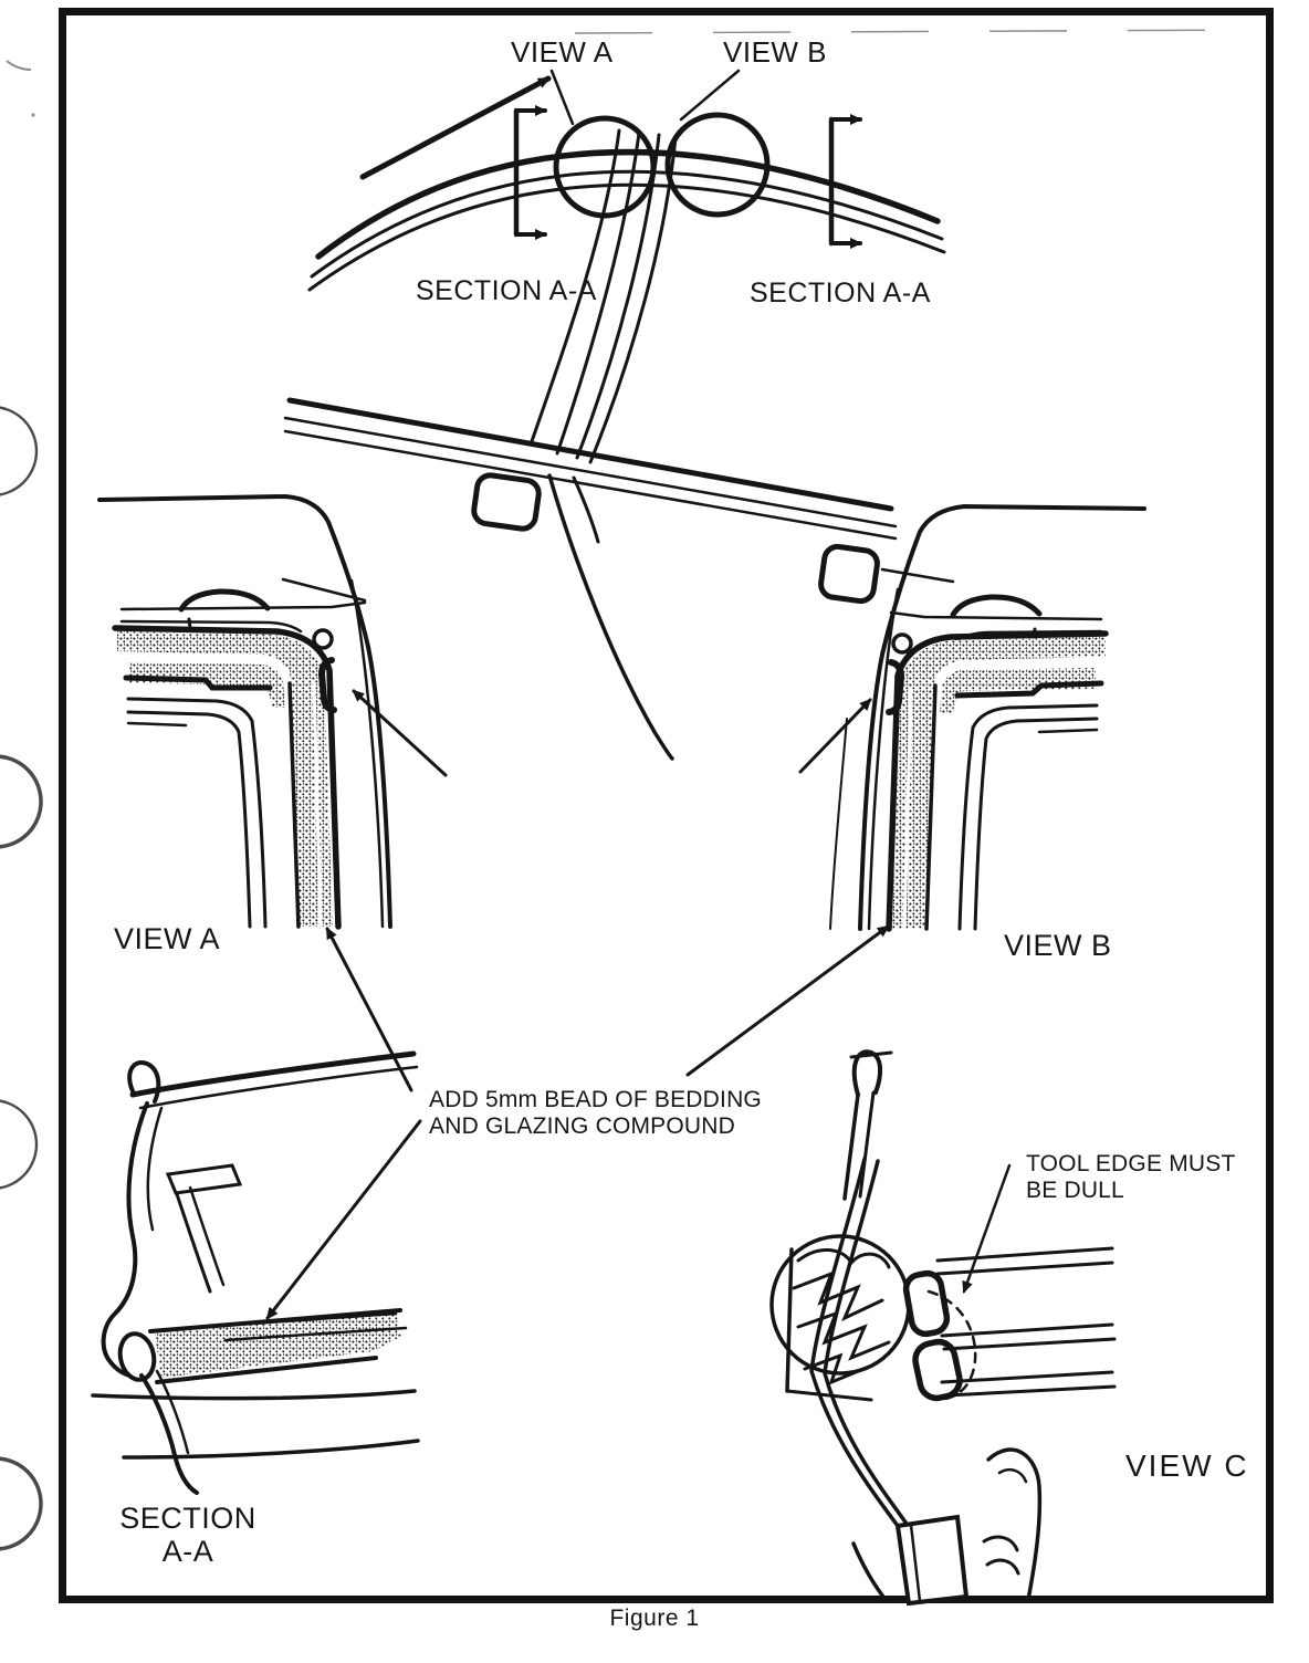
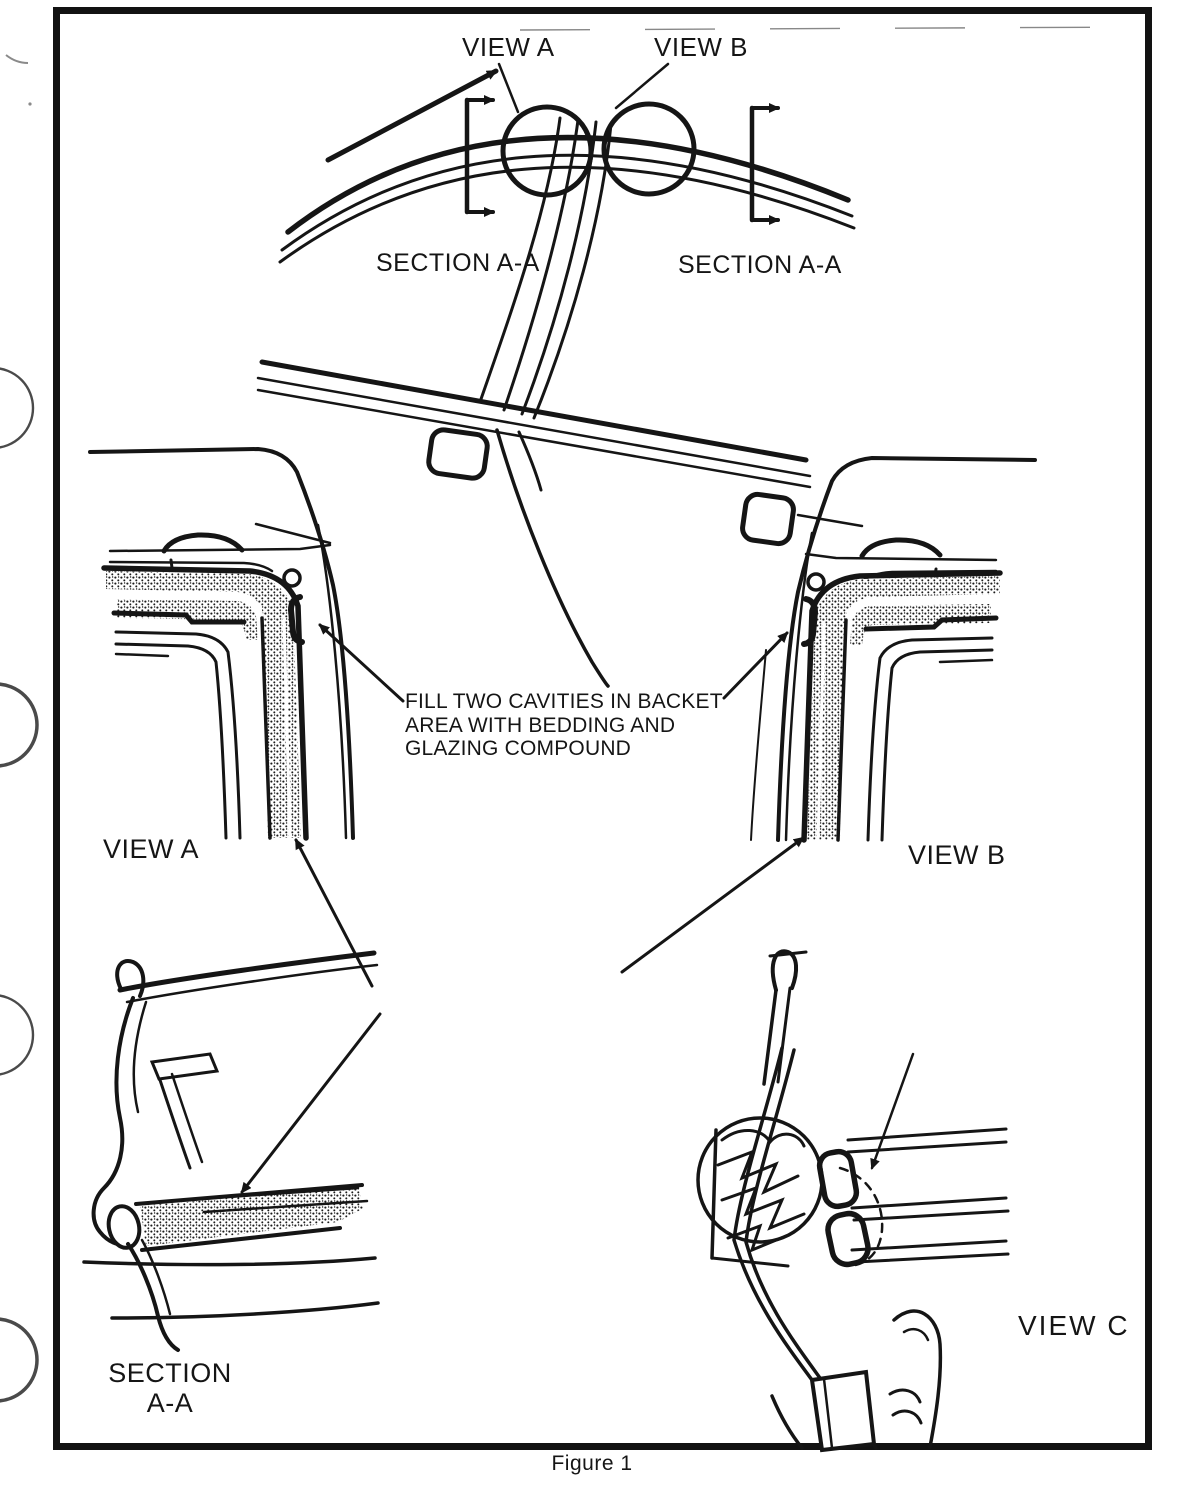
  VIEW A
  VIEW B
  SECTION A-A
  SECTION A-A
+ FILL TWO CAVITIES IN BACKET
+ AREA WITH BEDDING AND
+ GLAZING COMPOUND
  VIEW A
  VIEW B
- ADD 5mm BEAD OF BEDDING
- AND GLAZING COMPOUND
- TOOL EDGE MUST
- BE DULL
  VIEW C
  SECTION
  A-A
  Figure 1
